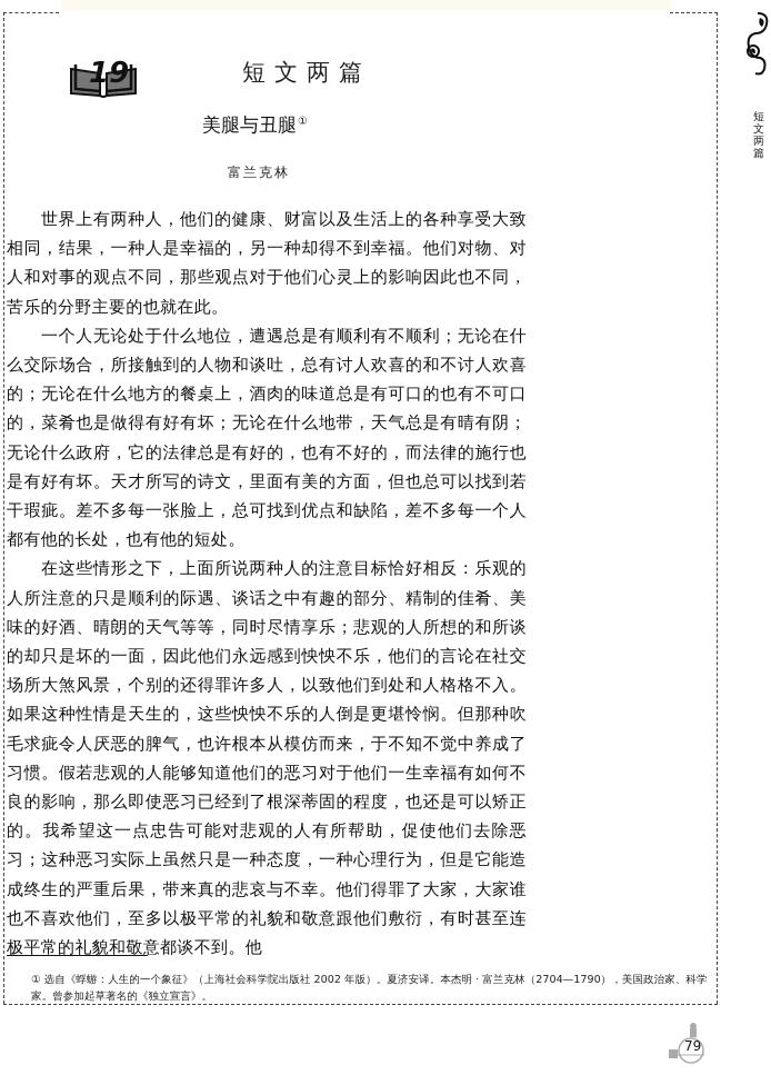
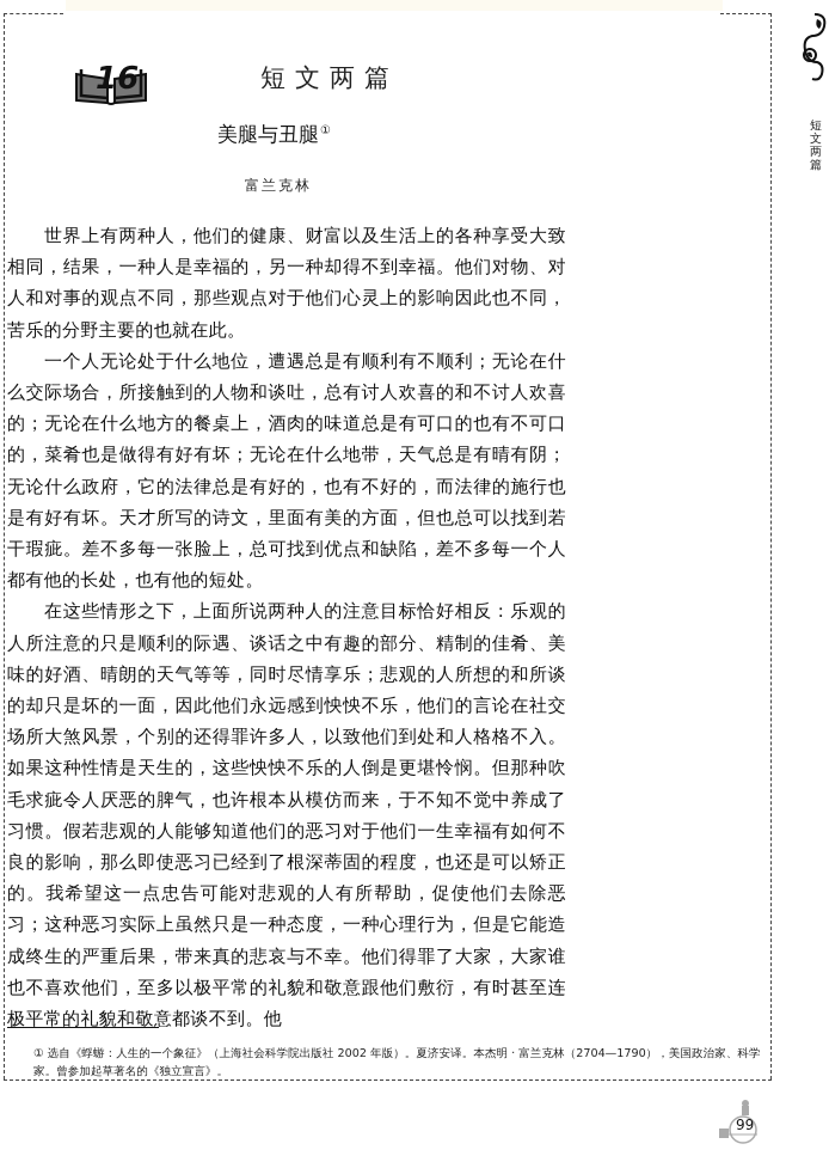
- 19
+ 16
  短文两篇
  美腿与丑腿①
  富兰克林
  世界上有两种人，他们的健康、财富以及生活上的各种享受大致相同，结果，一种人是幸福的，另一种却得不到幸福。他们对物、对人和对事的观点不同，那些观点对于他们心灵上的影响因此也不同，苦乐的分野主要的也就在此。
  一个人无论处于什么地位，遭遇总是有顺利有不顺利；无论在什么交际场合，所接触到的人物和谈吐，总有讨人欢喜的和不讨人欢喜的；无论在什么地方的餐桌上，酒肉的味道总是有可口的也有不可口的，菜肴也是做得有好有坏；无论在什么地带，天气总是有晴有阴；无论什么政府，它的法律总是有好的，也有不好的，而法律的施行也是有好有坏。天才所写的诗文，里面有美的方面，但也总可以找到若干瑕疵。差不多每一张脸上，总可找到优点和缺陷，差不多每一个人都有他的长处，也有他的短处。
  在这些情形之下，上面所说两种人的注意目标恰好相反：乐观的人所注意的只是顺利的际遇、谈话之中有趣的部分、精制的佳肴、美味的好酒、晴朗的天气等等，同时尽情享乐；悲观的人所想的和所谈的却只是坏的一面，因此他们永远感到怏怏不乐，他们的言论在社交场所大煞风景，个别的还得罪许多人，以致他们到处和人格格不入。如果这种性情是天生的，这些怏怏不乐的人倒是更堪怜悯。但那种吹毛求疵令人厌恶的脾气，也许根本从模仿而来，于不知不觉中养成了习惯。假若悲观的人能够知道他们的恶习对于他们一生幸福有如何不良的影响，那么即使恶习已经到了根深蒂固的程度，也还是可以矫正的。我希望这一点忠告可能对悲观的人有所帮助，促使他们去除恶习；这种恶习实际上虽然只是一种态度，一种心理行为，但是它能造成终生的严重后果，带来真的悲哀与不幸。他们得罪了大家，大家谁也不喜欢他们，至多以极平常的礼貌和敬意跟他们敷衍，有时甚至连极平常的礼貌和敬意都谈不到。他
  ① 选自《蜉蝣：人生的一个象征》（上海社会科学院出版社 2002 年版）。夏济安译。本杰明 · 富兰克林（2704—1790），美国政治家、科学家。曾参加起草著名的《独立宣言》。
  短文两篇
- 79
+ 99
